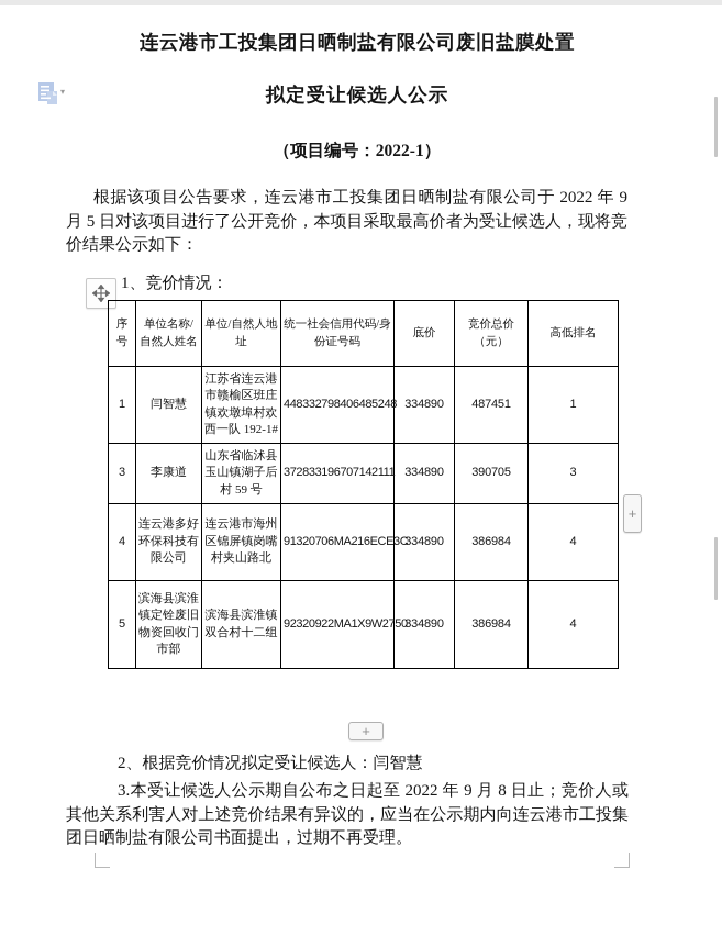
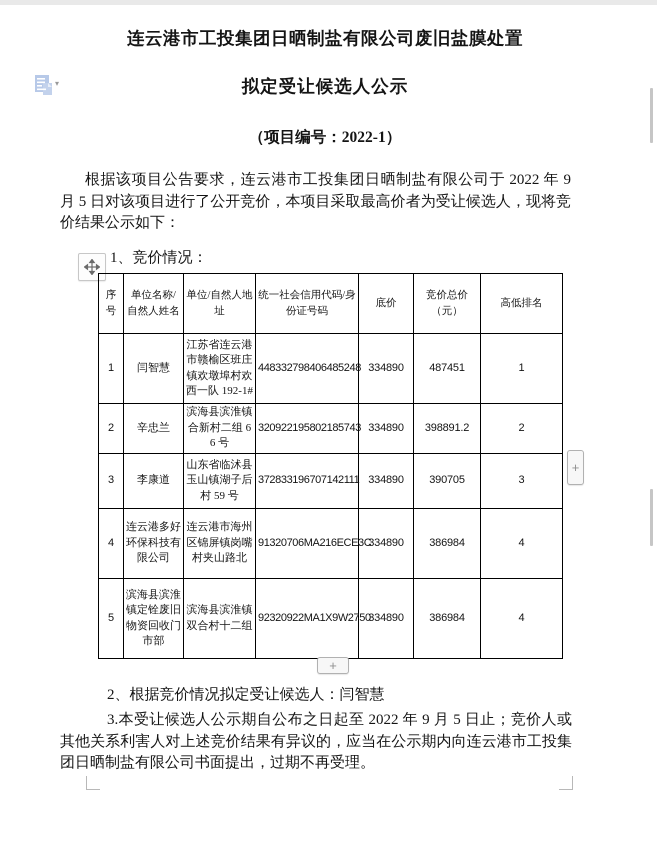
  ▾
  连云港市工投集团日晒制盐有限公司废旧盐膜处置
  拟定受让候选人公示
  （项目编号：2022-1）
  根据该项目公告要求，连云港市工投集团日晒制盐有限公司于 2022 年 9 月 5 日对该项目进行了公开竞价，本项目采取最高价者为受让候选人，现将竞价结果公示如下：
  1、竞价情况：
  序号	单位名称/自然人姓名	单位/自然人地址	统一社会信用代码/身份证号码	底价	竞价总价（元）	高低排名
  1	闫智慧	江苏省连云港市赣榆区班庄镇欢墩埠村欢西一队 192-1#	448332798406485248	334890	487451	1
+ 2	辛忠兰	滨海县滨淮镇合新村二组 66 号	320922195802185743	334890	398891.2	2
  3	李康道	山东省临沭县玉山镇湖子后村 59 号	372833196707142111	334890	390705	3
  4	连云港多好环保科技有限公司	连云港市海州区锦屏镇岗嘴村夹山路北	91320706MA216ECE3	334890	386984	4
  5	滨海县滨淮镇定铨废旧物资回收门市部	滨海县滨淮镇双合村十二组	92320922MA1X9W275	334890	386984	4
  +
  +
  2、根据竞价情况拟定受让候选人：闫智慧
- 3.本受让候选人公示期自公布之日起至 2022 年 9 月 8 日止；竞价人或其他关系利害人对上述竞价结果有异议的，应当在公示期内向连云港市工投集团日晒制盐有限公司书面提出，过期不再受理。
+ 3.本受让候选人公示期自公布之日起至 2022 年 9 月 5 日止；竞价人或其他关系利害人对上述竞价结果有异议的，应当在公示期内向连云港市工投集团日晒制盐有限公司书面提出，过期不再受理。
